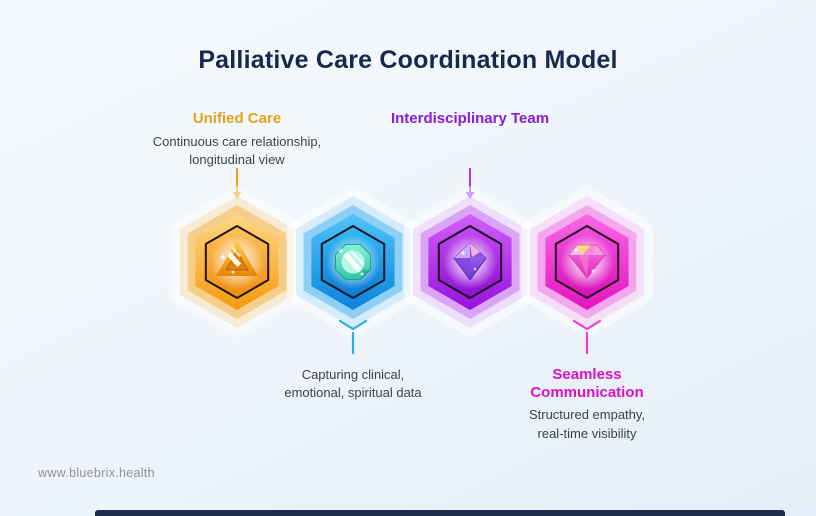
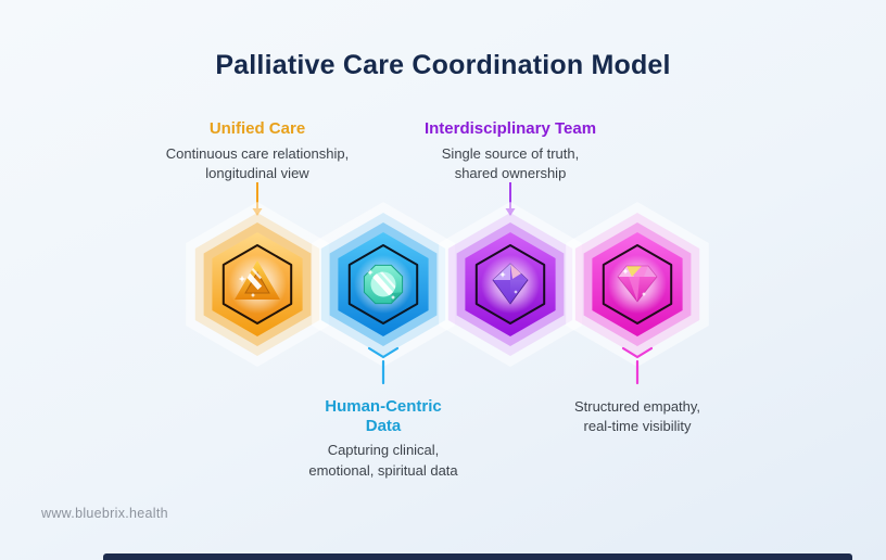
  Palliative Care Coordination Model
  Unified Care
  Continuous care relationship,
  longitudinal view
  Interdisciplinary Team
+ Single source of truth,
+ shared ownership
+ Human-Centric
+ Data
  Capturing clinical,
  emotional, spiritual data
- Seamless
- Communication
  Structured empathy,
  real-time visibility
  www.bluebrix.health
